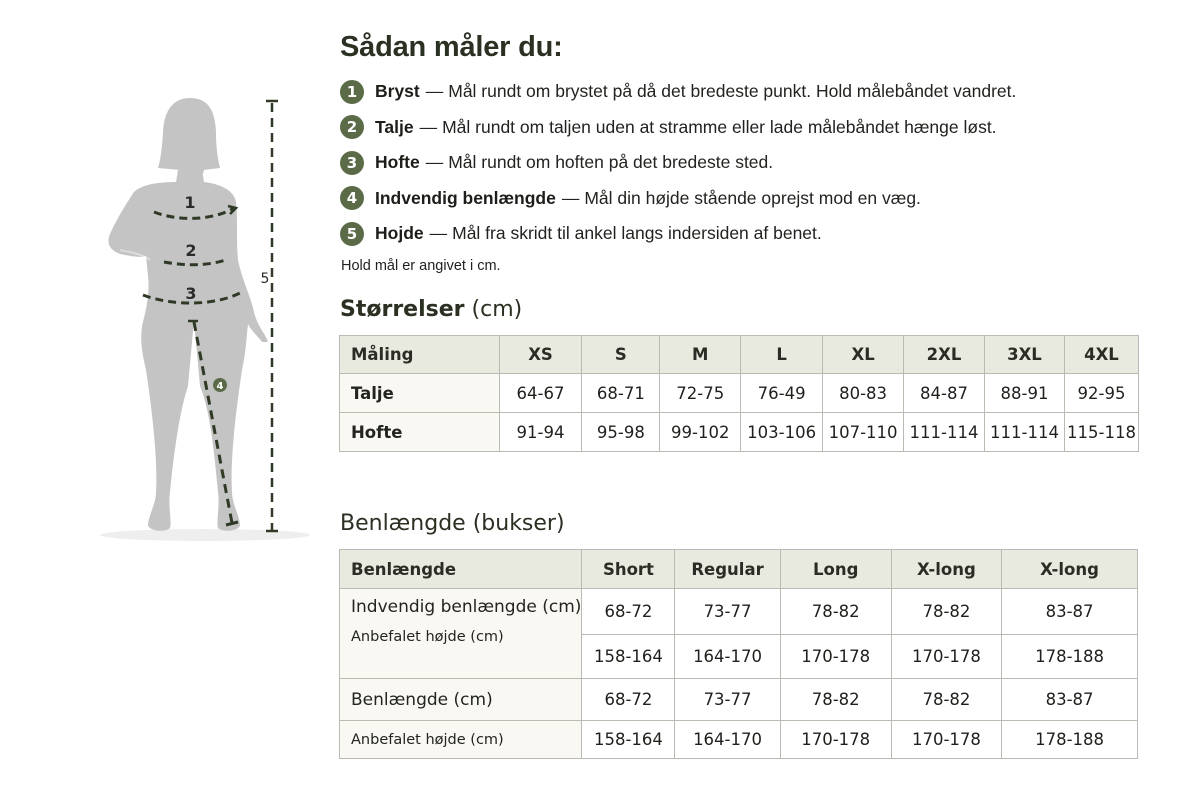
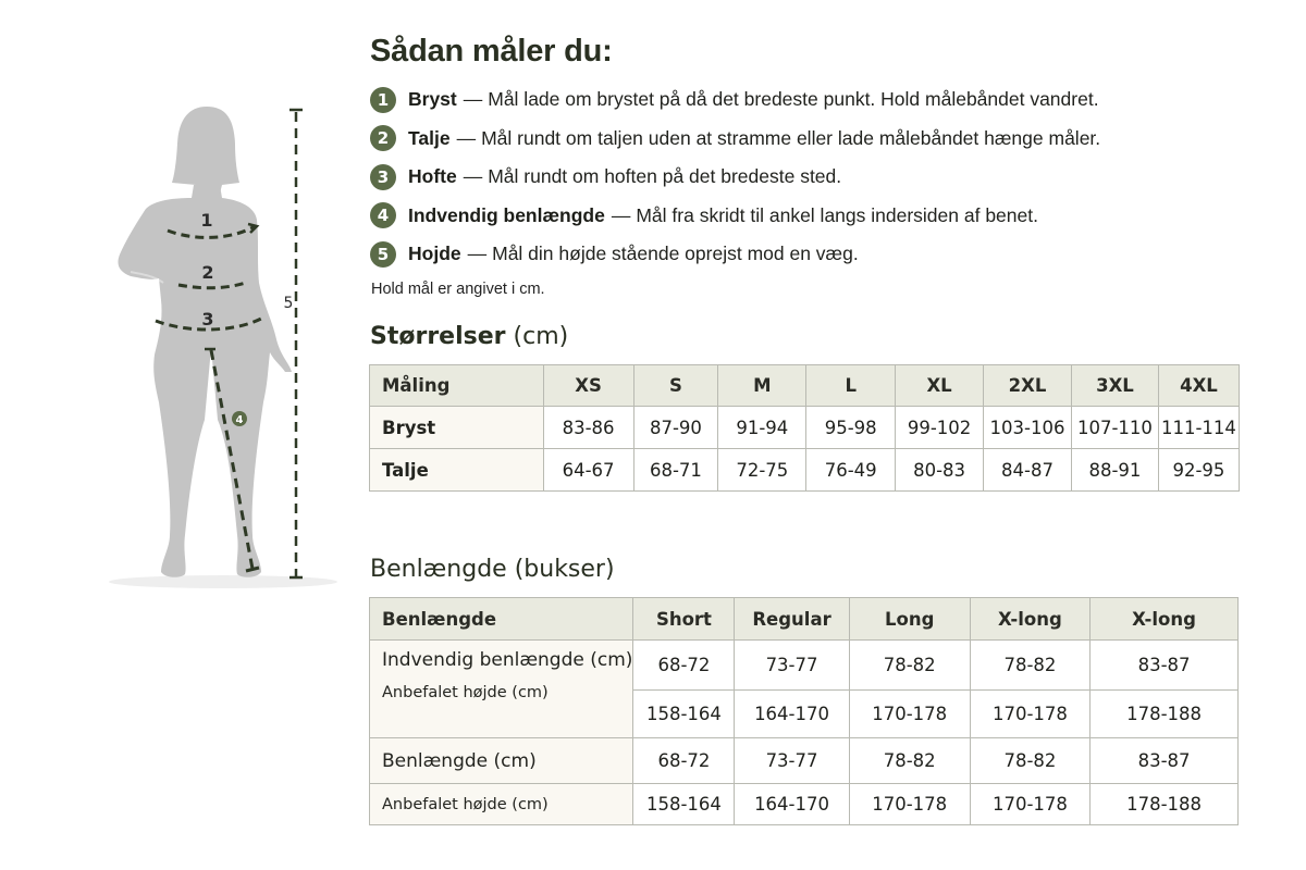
  1
  2
  3
  4
  5
  Sådan måler du:
  1
  Bryst
  —
- Mål rundt om brystet på då det bredeste punkt. Hold målebåndet vandret.
+ Mål lade om brystet på då det bredeste punkt. Hold målebåndet vandret.
  2
  Talje
  —
- Mål rundt om taljen uden at stramme eller lade målebåndet hænge løst.
+ Mål rundt om taljen uden at stramme eller lade målebåndet hænge måler.
  3
  Hofte
  —
  Mål rundt om hoften på det bredeste sted.
  4
  Indvendig benlængde
  —
- Mål din højde stående oprejst mod en væg.
+ Mål fra skridt til ankel langs indersiden af benet.
  5
  Hojde
  —
- Mål fra skridt til ankel langs indersiden af benet.
+ Mål din højde stående oprejst mod en væg.
  Hold mål er angivet i cm.
  Størrelser (cm)
  Måling	XS	S	M	L	XL	2XL	3XL	4XL
+ Bryst	83-86	87-90	91-94	95-98	99-102	103-106	107-110	111-114
  Talje	64-67	68-71	72-75	76-49	80-83	84-87	88-91	92-95
- Hofte	91-94	95-98	99-102	103-106	107-110	111-114	111-114	115-118
  Benlængde (bukser)
  Benlængde	Short	Regular	Long	X-long	X-long
  Indvendig benlængde (cm) Anbefalet højde (cm)	68-72	73-77	78-82	78-82	83-87
  158-164	164-170	170-178	170-178	178-188
  Benlængde (cm)	68-72	73-77	78-82	78-82	83-87
  Anbefalet højde (cm)	158-164	164-170	170-178	170-178	178-188
